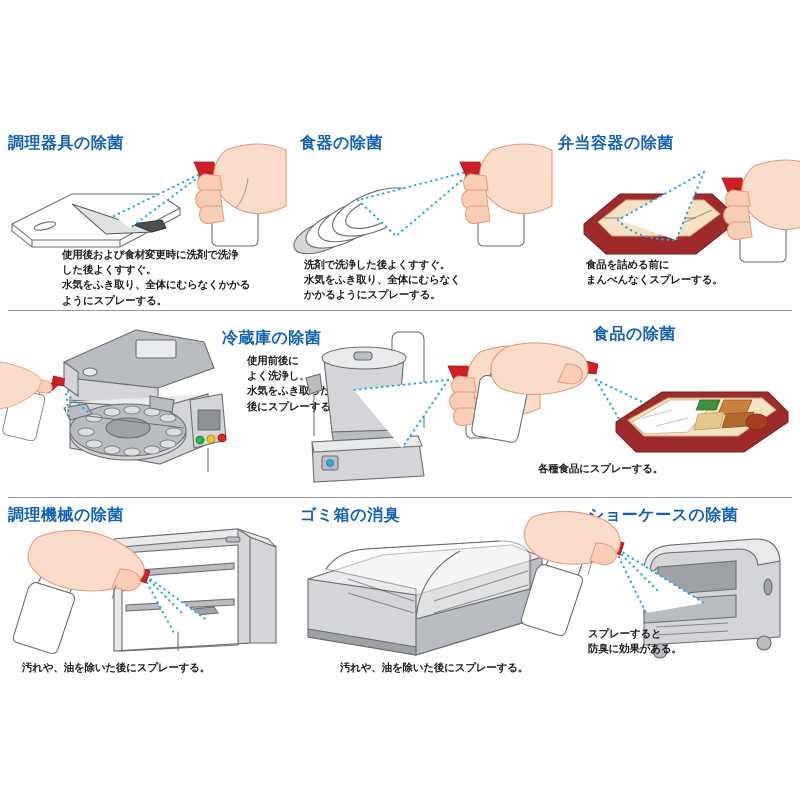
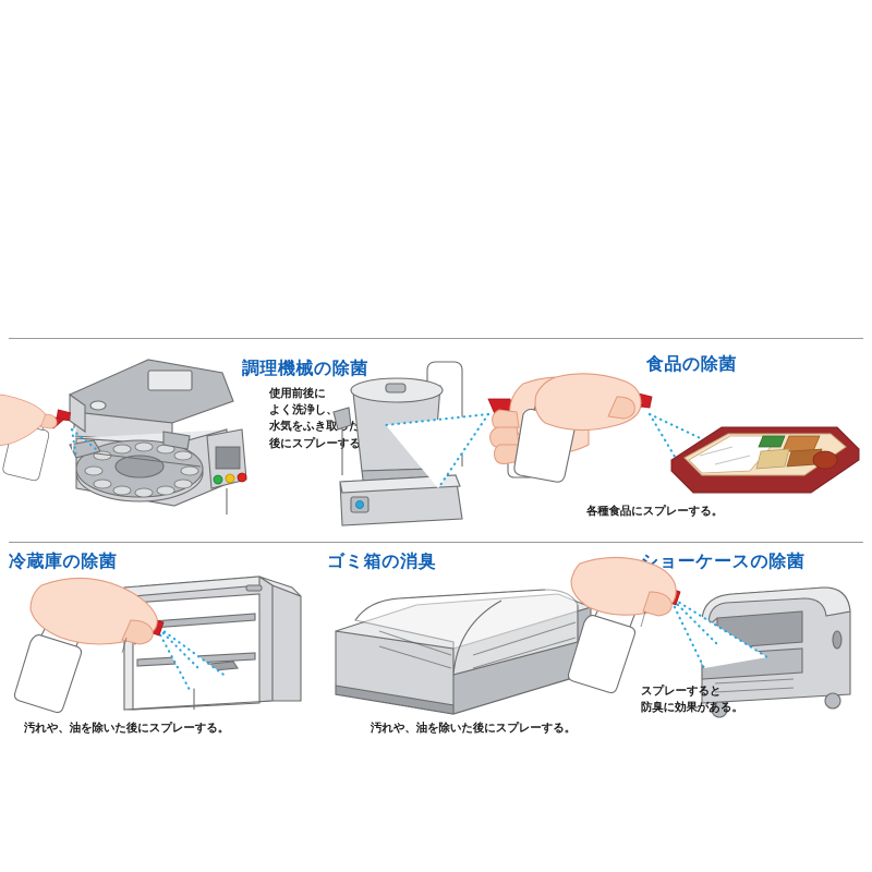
- 調理器具の除菌
- 使用後および食材変更時に洗剤で洗浄
- した後よくすすぐ。
- 水気をふき取り、全体にむらなくかかる
- ようにスプレーする。
- 食器の除菌
- 洗剤で洗浄した後よくすすぐ。
- 水気をふき取り、全体にむらなく
- かかるようにスプレーする。
- 弁当容器の除菌
- 食品を詰める前に
- まんべんなくスプレーする。
- 冷蔵庫の除菌
+ 調理機械の除菌
  使用前後に
  よく洗浄し、
  水気をふき取た
  後にスプレーする
  食品の除菌
  各種食品にスプレーする。
- 調理機械の除菌
+ 冷蔵庫の除菌
  汚れや、油を除いた後にスプレーする。
  ゴミ箱の消臭
  汚れや、油を除いた後にスプレーする。
  ショーケースの除菌
  スプレーすると
  防臭に効果がある。
